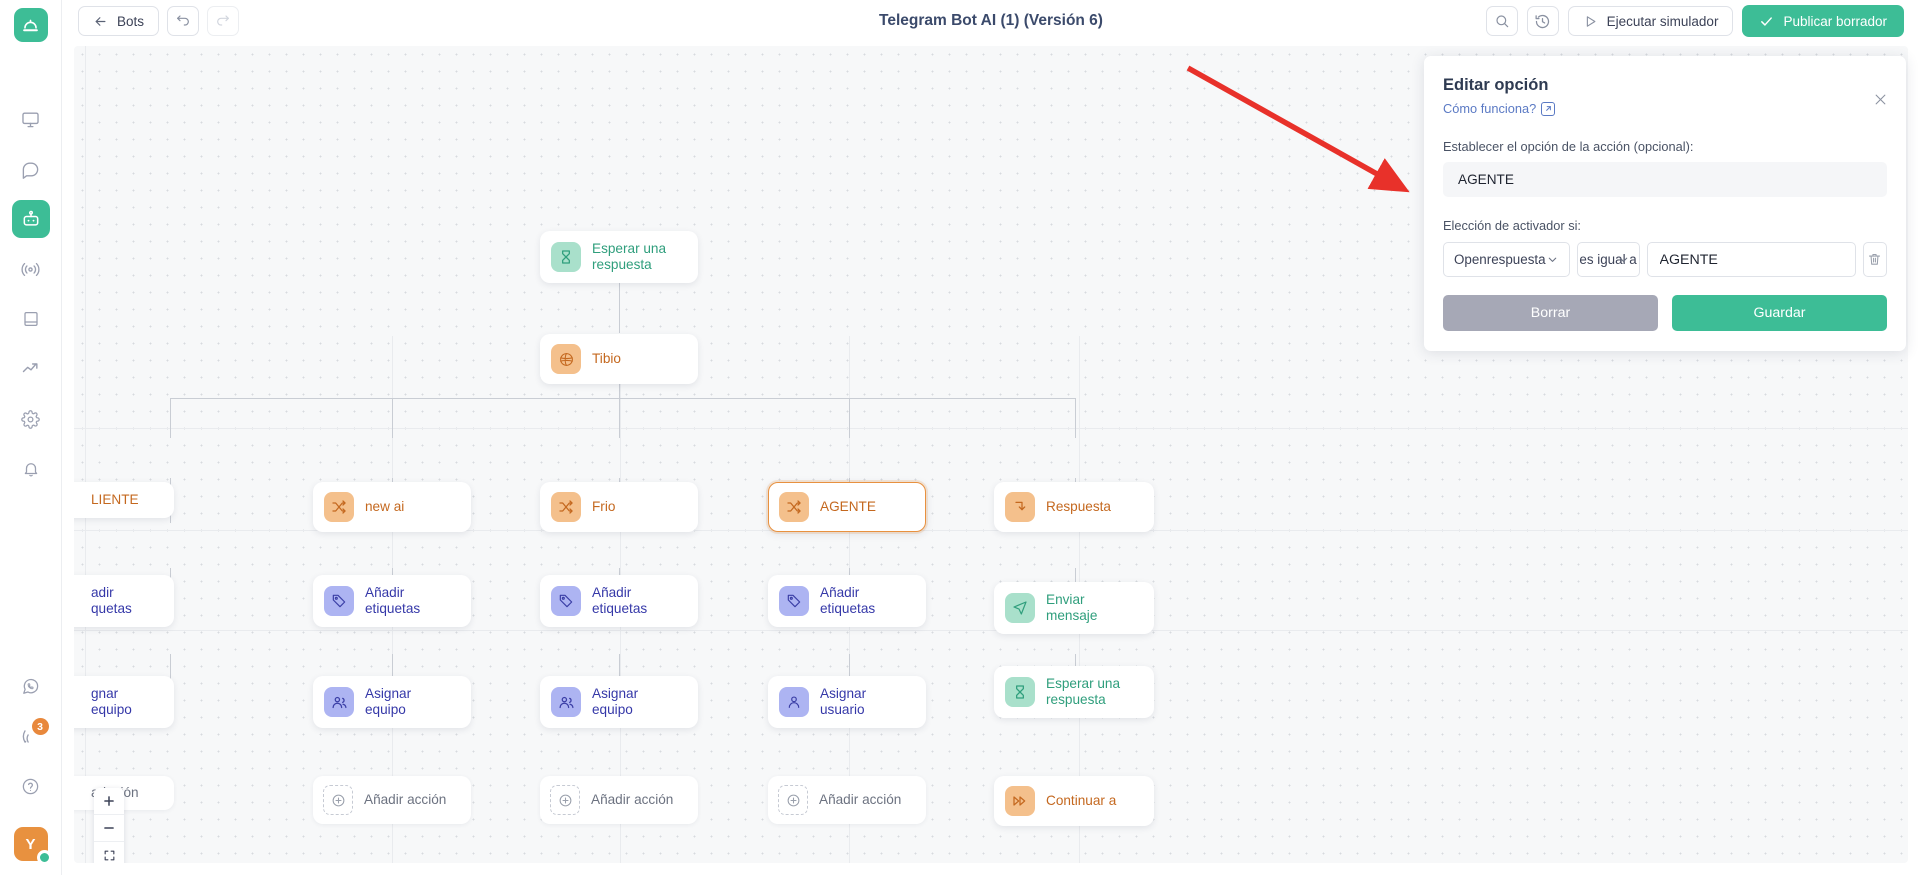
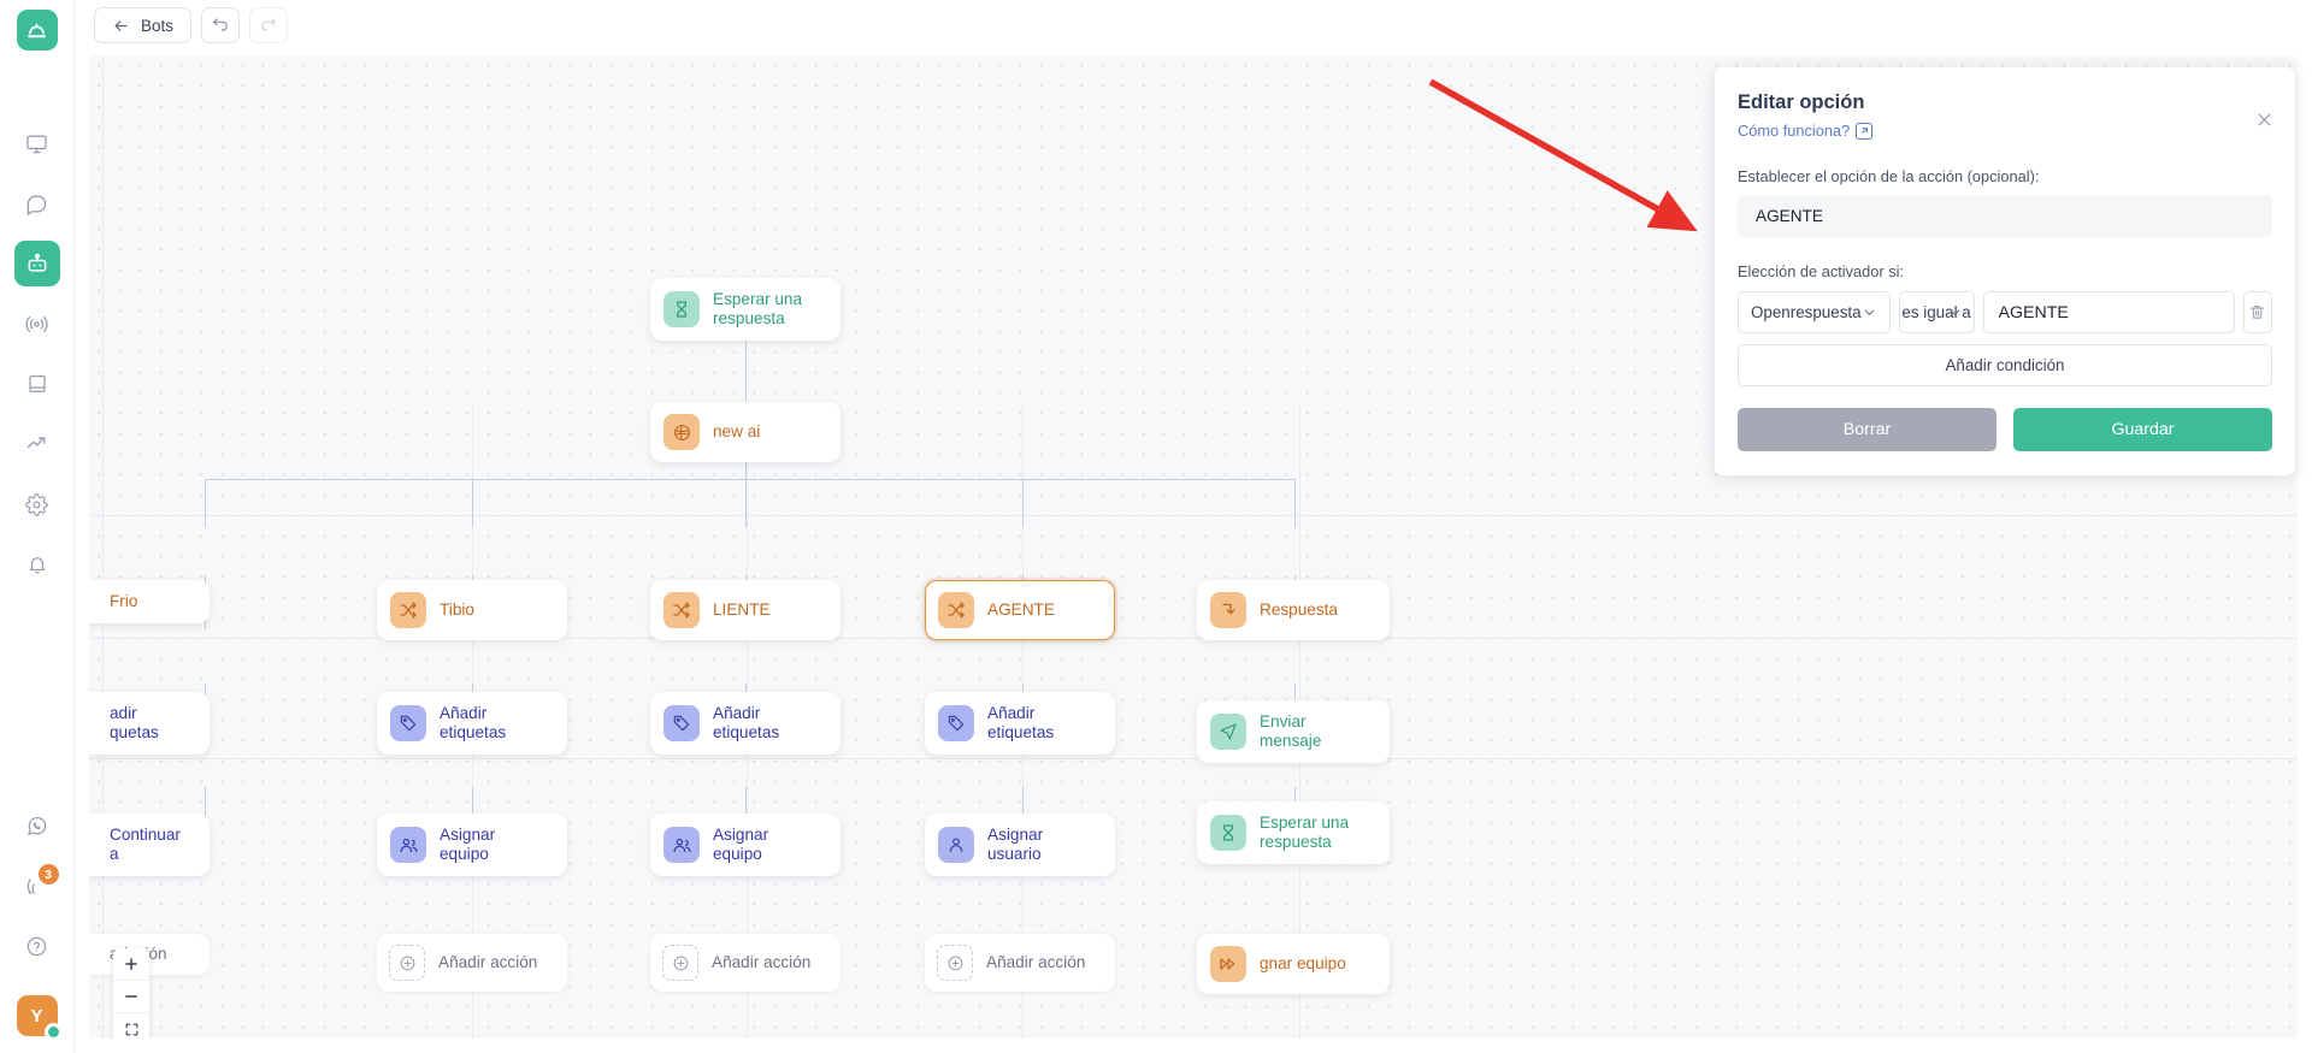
  3
  Y
  Bots
- Telegram Bot AI (1) (Versión 6)
- Ejecutar simulador
- Publicar borrador
  Esperar una
  respuesta
- Tibio
+ new ai
- LIENTE
+ Frio
- new ai
+ Tibio
- Frio
+ LIENTE
  AGENTE
  Respuesta
  adir
  quetas
  Añadir
  etiquetas
  Añadir
  etiquetas
  Añadir
  etiquetas
  Enviar mensaje
- gnar equipo
+ Continuar a
  Asignar equipo
  Asignar equipo
  Asignar usuario
  Esperar una
  respuesta
  Añadir acción
  Añadir acción
  Añadir acción
- Continuar a
+ gnar equipo
  Editar opción
  Cómo funciona?
  Establecer el opción de la acción (opcional):
  AGENTE
  Elección de activador si:
  Openrespuesta
  es igual a
  AGENTE
+ Añadir condición
  Borrar
  Guardar
